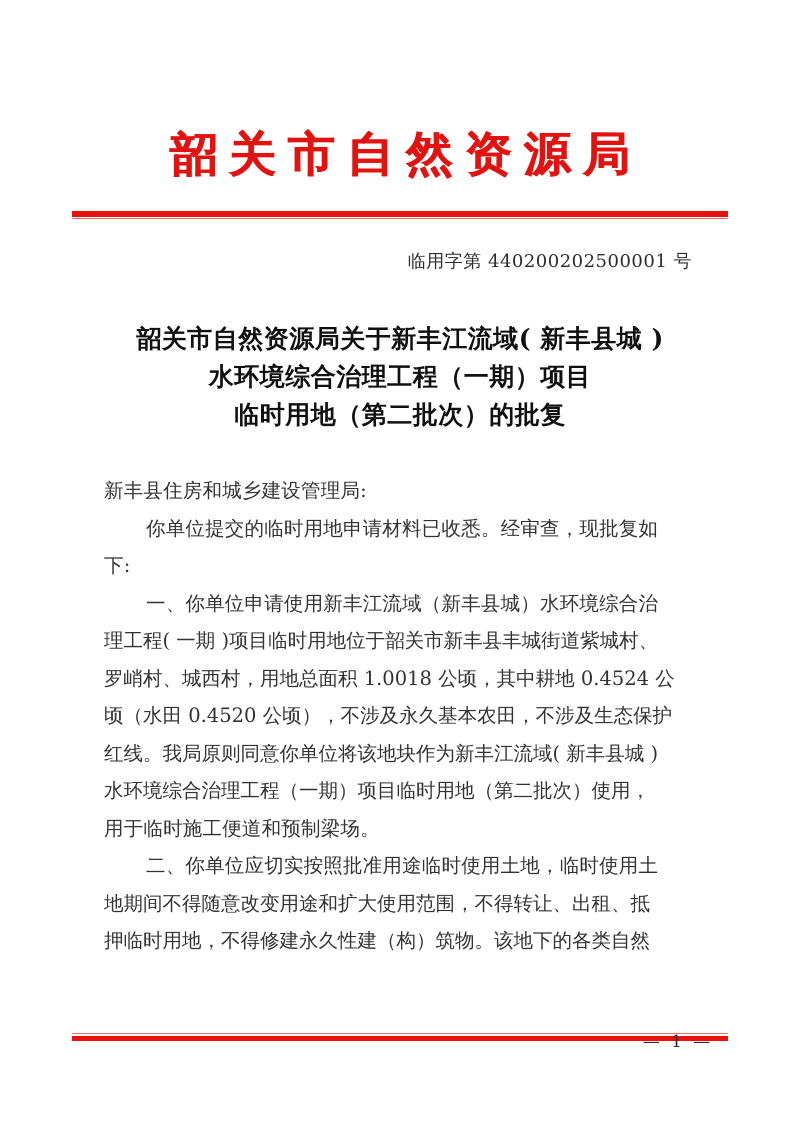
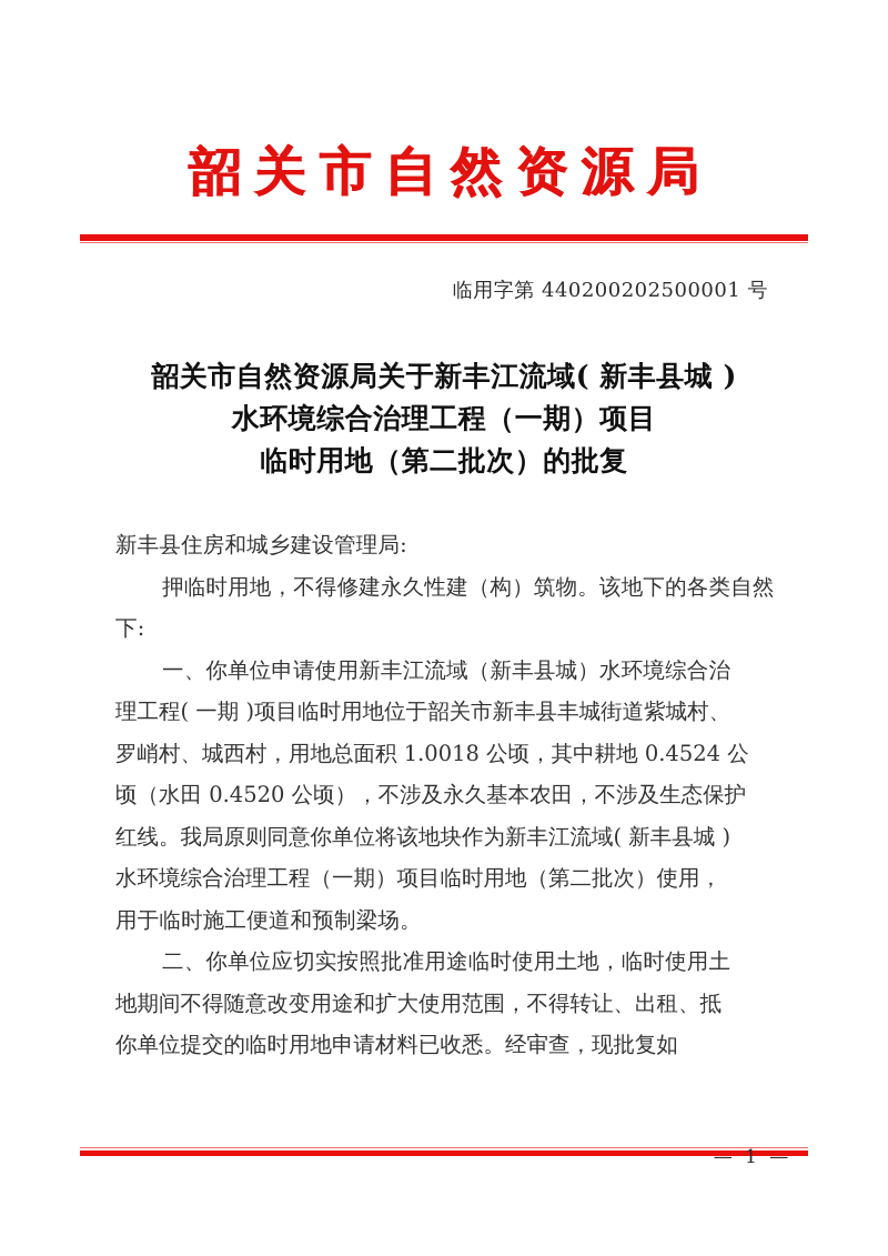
  韶关市自然资源局
  临用字第 440200202500001 号
  韶关市自然资源局关于新丰江流域( 新丰县城 )
  水环境综合治理工程（一期）项目
  临时用地（第二批次）的批复
  新丰县住房和城乡建设管理局:
- 你单位提交的临时用地申请材料已收悉。经审查，现批复如
+ 押临时用地，不得修建永久性建（构）筑物。该地下的各类自然
  下:
  一、你单位申请使用新丰江流域（新丰县城）水环境综合治
  理工程( 一期 )项目临时用地位于韶关市新丰县丰城街道紫城村、
  罗峭村、城西村，用地总面积 1.0018 公顷，其中耕地 0.4524 公
  顷（水田 0.4520 公顷），不涉及永久基本农田，不涉及生态保护
  红线。我局原则同意你单位将该地块作为新丰江流域( 新丰县城 )
  水环境综合治理工程（一期）项目临时用地（第二批次）使用，
  用于临时施工便道和预制梁场。
  二、你单位应切实按照批准用途临时使用土地，临时使用土
  地期间不得随意改变用途和扩大使用范围，不得转让、出租、抵
- 押临时用地，不得修建永久性建（构）筑物。该地下的各类自然
+ 你单位提交的临时用地申请材料已收悉。经审查，现批复如
  — 1 —
